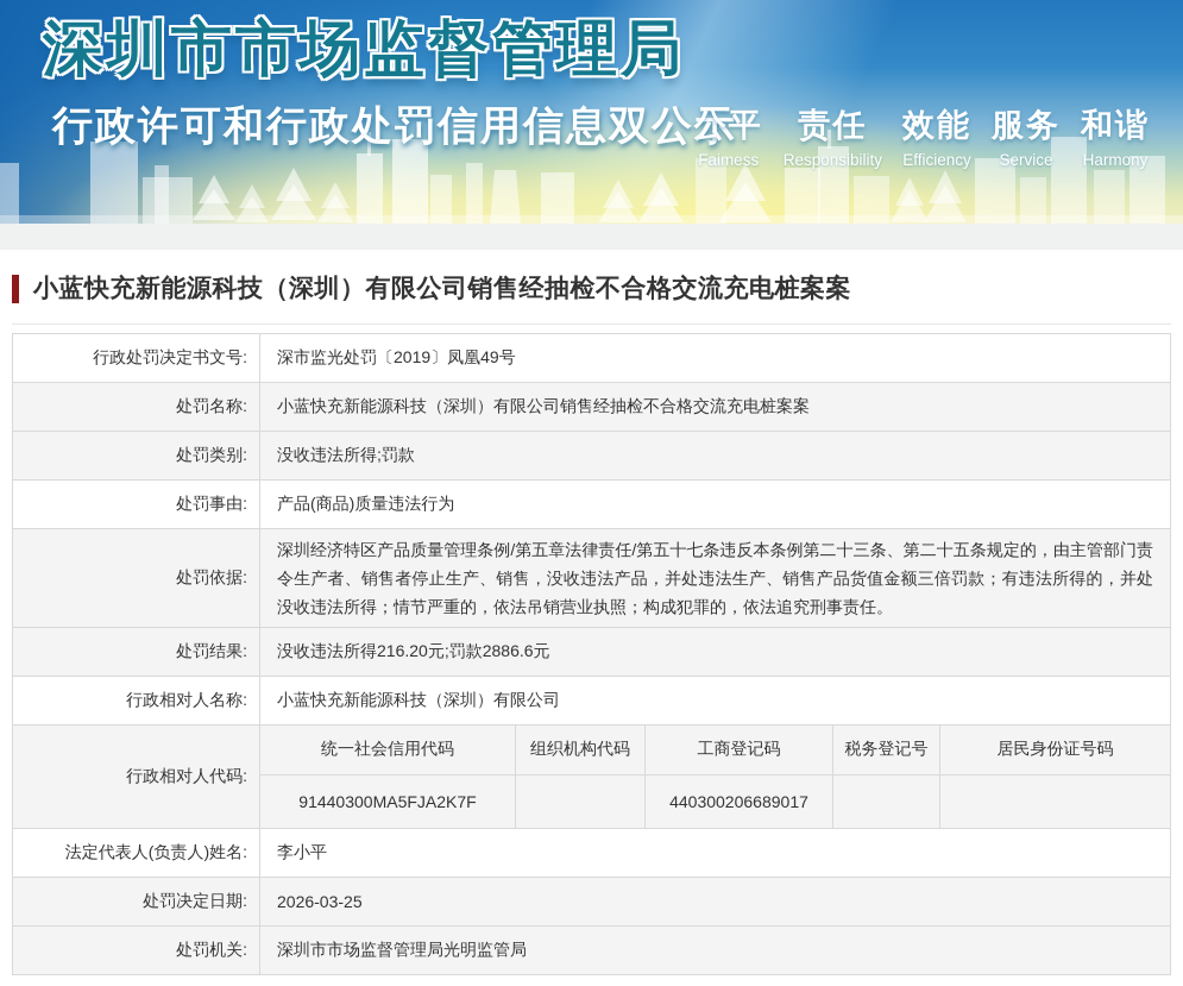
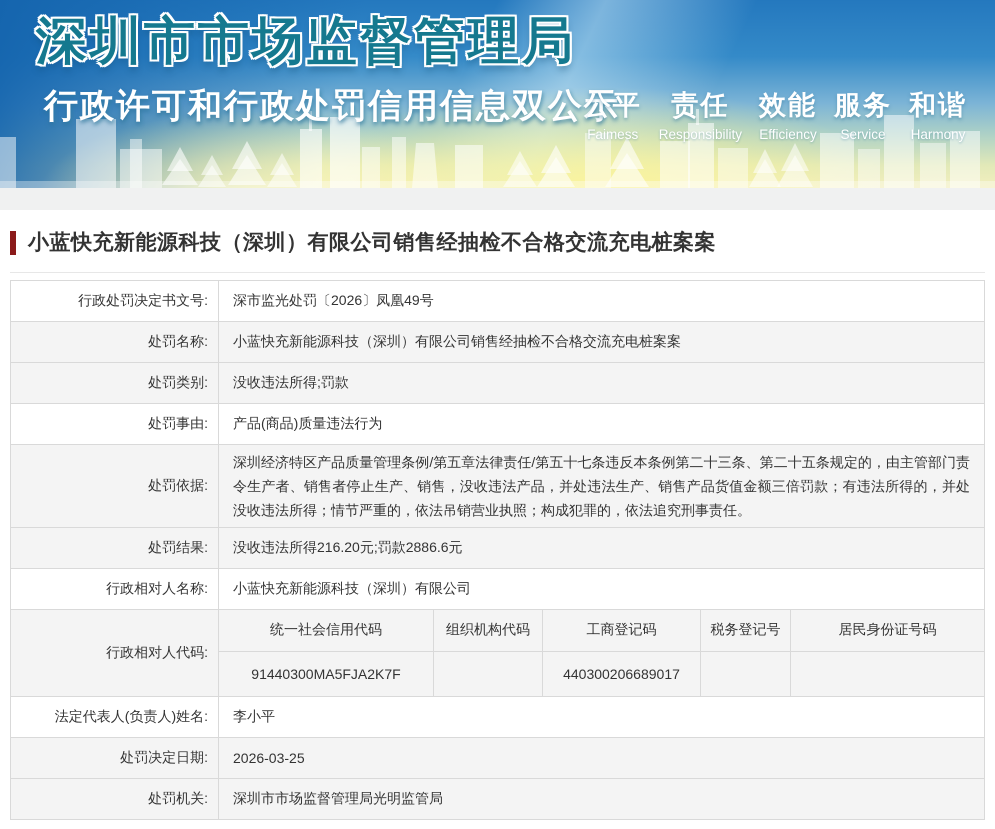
  深圳市市场监督管理局
  行政许可和行政处罚信用信息双公示
  公平
  Faimess
  责任
  Responsibility
  效能
  Efficiency
  服务
  Service
  和谐
  Harmony
  小蓝快充新能源科技（深圳）有限公司销售经抽检不合格交流充电桩案案
  行政处罚决定书文号:
- 深市监光处罚〔2019〕凤凰49号
+ 深市监光处罚〔2026〕凤凰49号
  处罚名称:
  小蓝快充新能源科技（深圳）有限公司销售经抽检不合格交流充电桩案案
  处罚类别:
  没收违法所得;罚款
  处罚事由:
  产品(商品)质量违法行为
  处罚依据:
  深圳经济特区产品质量管理条例/第五章法律责任/第五十七条违反本条例第二十三条、第二十五条规定的，由主管部门责令生产者、销售者停止生产、销售，没收违法产品，并处违法生产、销售产品货值金额三倍罚款；有违法所得的，并处没收违法所得；情节严重的，依法吊销营业执照；构成犯罪的，依法追究刑事责任。
  处罚结果:
  没收违法所得216.20元;罚款2886.6元
  行政相对人名称:
  小蓝快充新能源科技（深圳）有限公司
  行政相对人代码:
  统一社会信用代码
  组织机构代码
  工商登记码
  税务登记号
  居民身份证号码
  91440300MA5FJA2K7F
  440300206689017
  法定代表人(负责人)姓名:
  李小平
  处罚决定日期:
  2026-03-25
  处罚机关:
  深圳市市场监督管理局光明监管局
